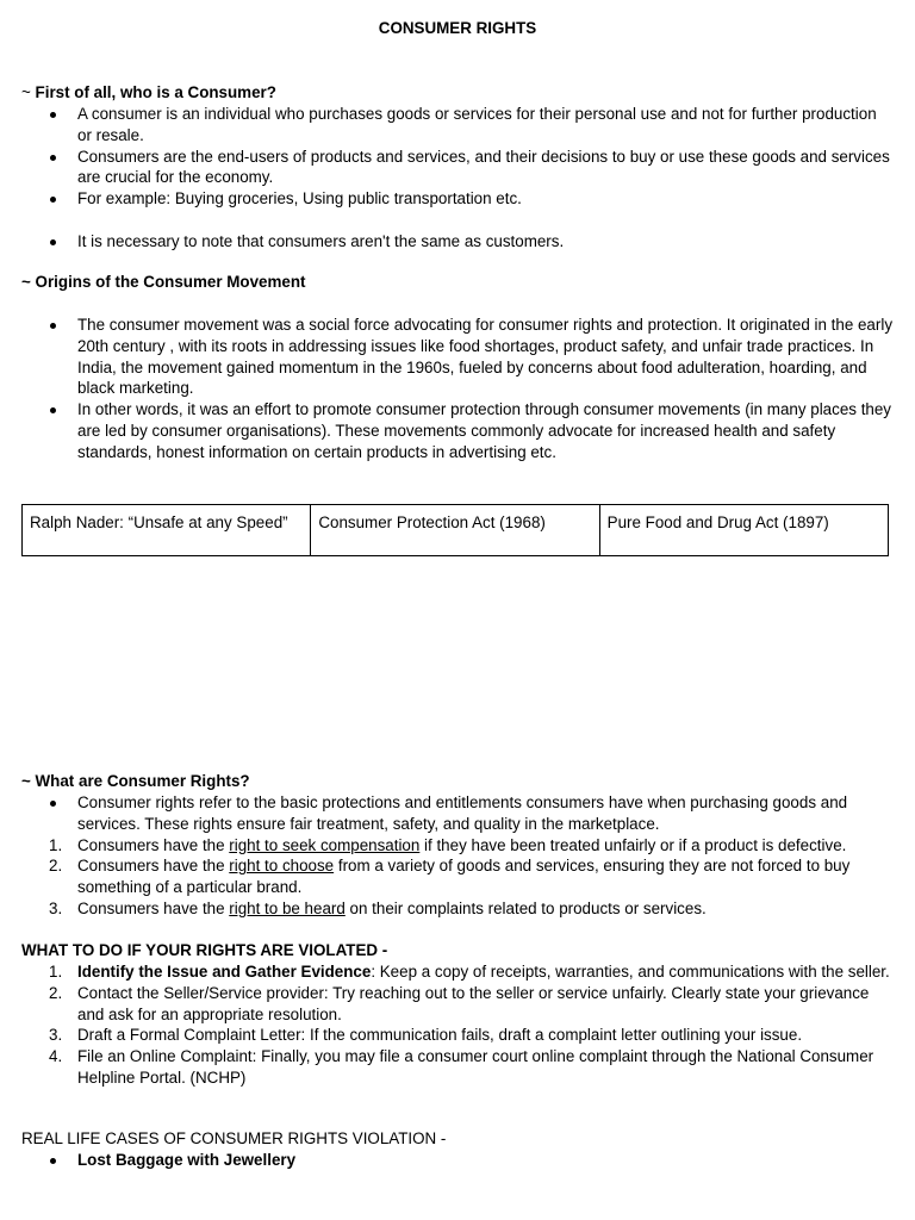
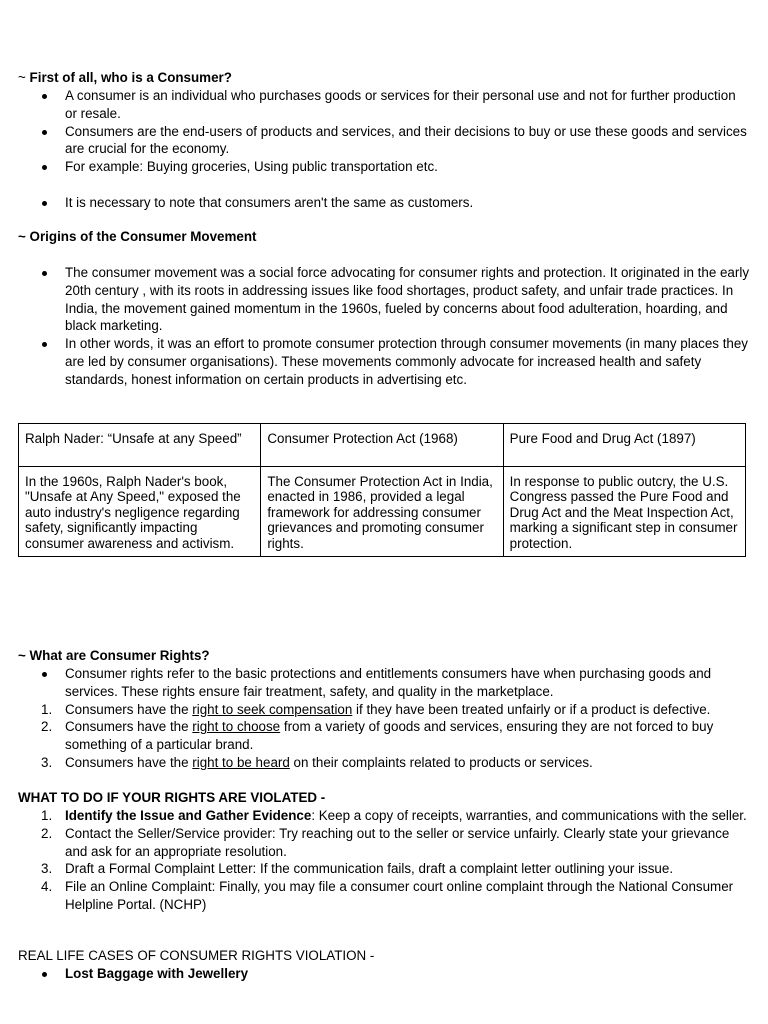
- CONSUMER RIGHTS
  ~ First of all, who is a Consumer?
  A consumer is an individual who purchases goods or services for their personal use and not for further production or resale.
  Consumers are the end-users of products and services, and their decisions to buy or use these goods and services are crucial for the economy.
  For example: Buying groceries, Using public transportation etc.
  It is necessary to note that consumers aren't the same as customers.
  ~ Origins of the Consumer Movement
  The consumer movement was a social force advocating for consumer rights and protection. It originated in the early 20th century , with its roots in addressing issues like food shortages, product safety, and unfair trade practices. In India, the movement gained momentum in the 1960s, fueled by concerns about food adulteration, hoarding, and black marketing.
  In other words, it was an effort to promote consumer protection through consumer movements (in many places they are led by consumer organisations). These movements commonly advocate for increased health and safety standards, honest information on certain products in advertising etc.
  Ralph Nader: “Unsafe at any Speed”	Consumer Protection Act (1968)	Pure Food and Drug Act (1897)
+ In the 1960s, Ralph Nader's book, "Unsafe at Any Speed," exposed the auto industry's negligence regarding safety, significantly impacting consumer awareness and activism.	The Consumer Protection Act in India, enacted in 1986, provided a legal framework for addressing consumer grievances and promoting consumer rights.	In response to public outcry, the U.S. Congress passed the Pure Food and Drug Act and the Meat Inspection Act, marking a significant step in consumer protection.
  ~ What are Consumer Rights?
  Consumer rights refer to the basic protections and entitlements consumers have when purchasing goods and services. These rights ensure fair treatment, safety, and quality in the marketplace.
  1.
  Consumers have the right to seek compensation if they have been treated unfairly or if a product is defective.
  2.
  Consumers have the right to choose from a variety of goods and services, ensuring they are not forced to buy something of a particular brand.
  3.
  Consumers have the right to be heard on their complaints related to products or services.
  WHAT TO DO IF YOUR RIGHTS ARE VIOLATED -
  1.
  Identify the Issue and Gather Evidence: Keep a copy of receipts, warranties, and communications with the seller.
  2.
  Contact the Seller/Service provider: Try reaching out to the seller or service unfairly. Clearly state your grievance and ask for an appropriate resolution.
  3.
  Draft a Formal Complaint Letter: If the communication fails, draft a complaint letter outlining your issue.
  4.
  File an Online Complaint: Finally, you may file a consumer court online complaint through the National Consumer Helpline Portal. (NCHP)
  REAL LIFE CASES OF CONSUMER RIGHTS VIOLATION -
  Lost Baggage with Jewellery
